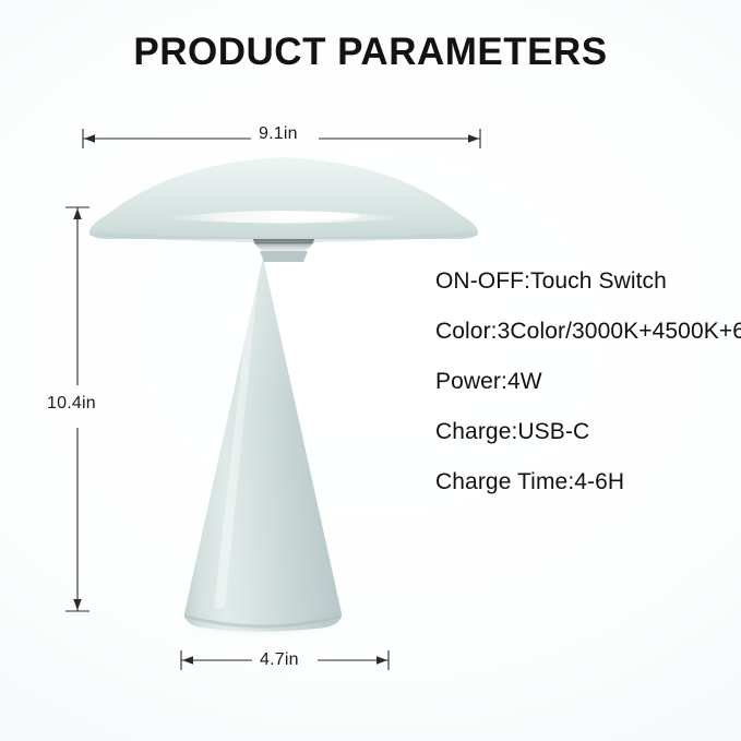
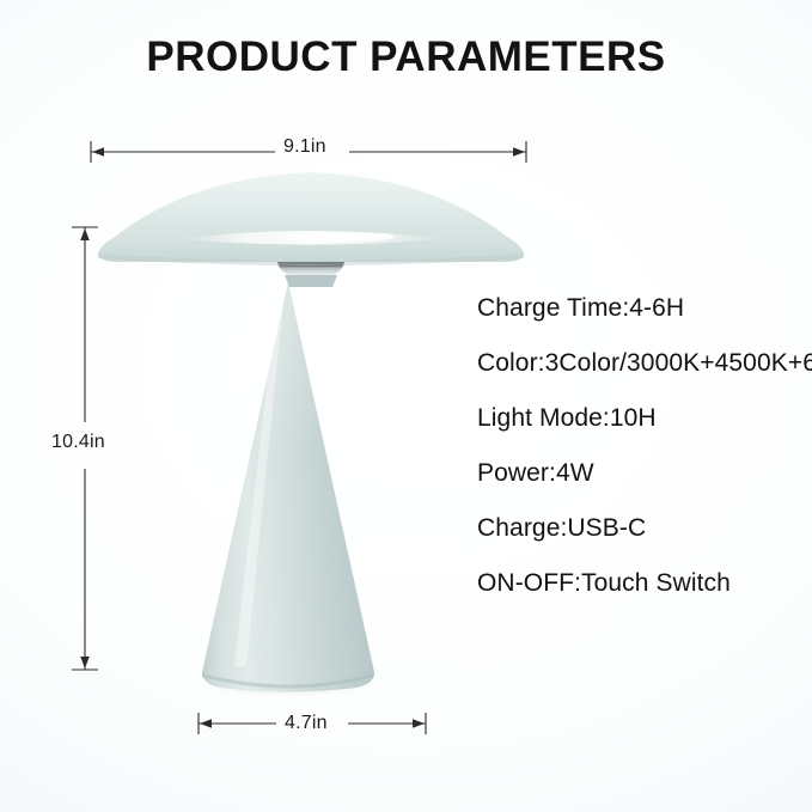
  PRODUCT PARAMETERS
  9.1in
  10.4in
  4.7in
- ON-OFF:Touch Switch
+ Charge Time:4-6H
  Color:3Color/3000K+4500K+6
+ Light Mode:10H
  Power:4W
  Charge:USB-C
- Charge Time:4-6H
+ ON-OFF:Touch Switch
